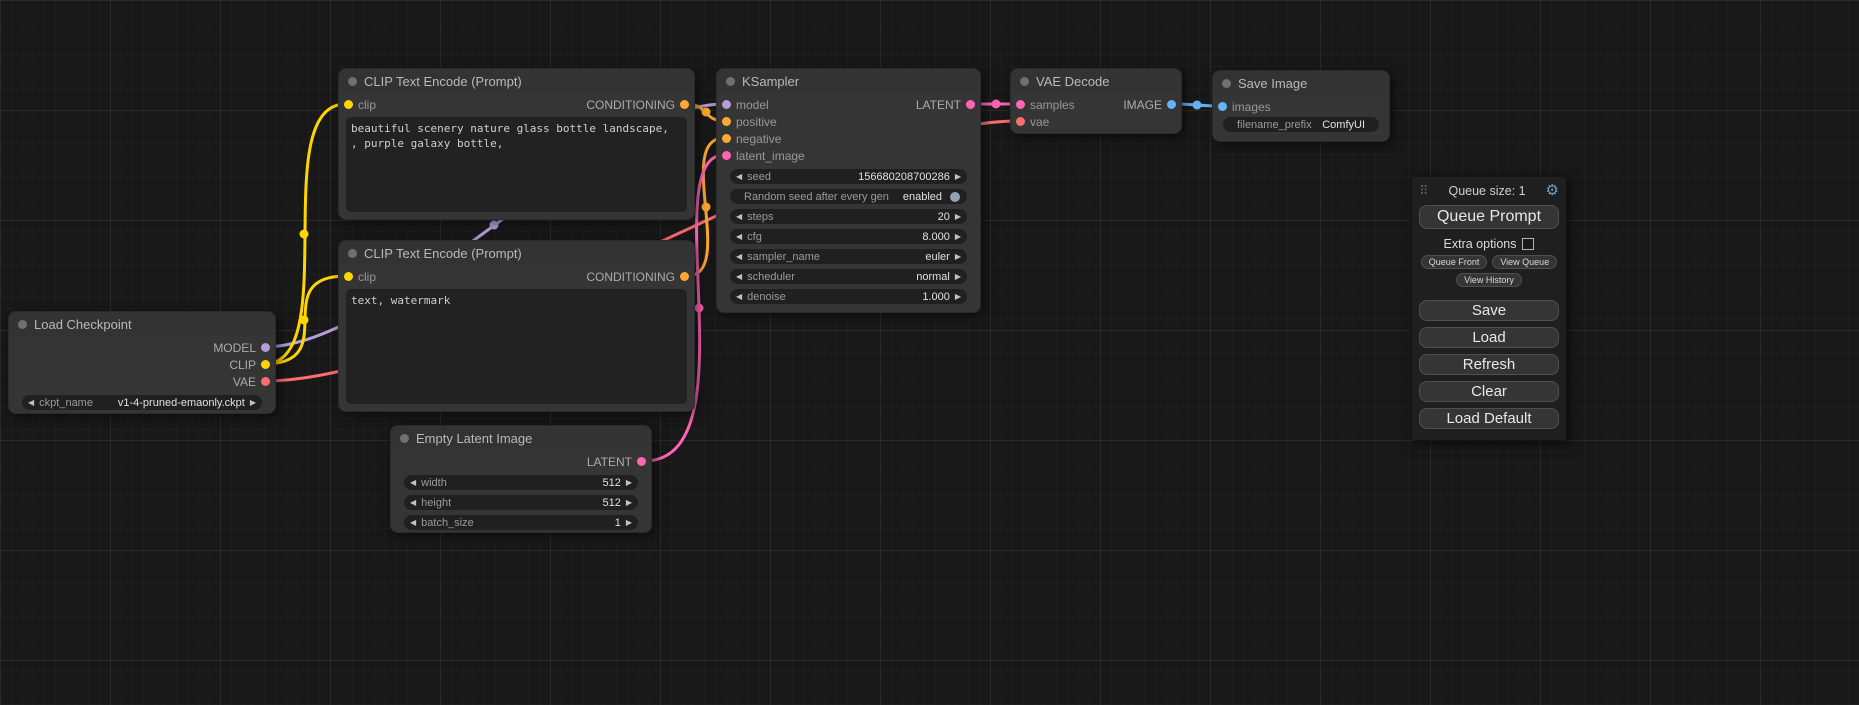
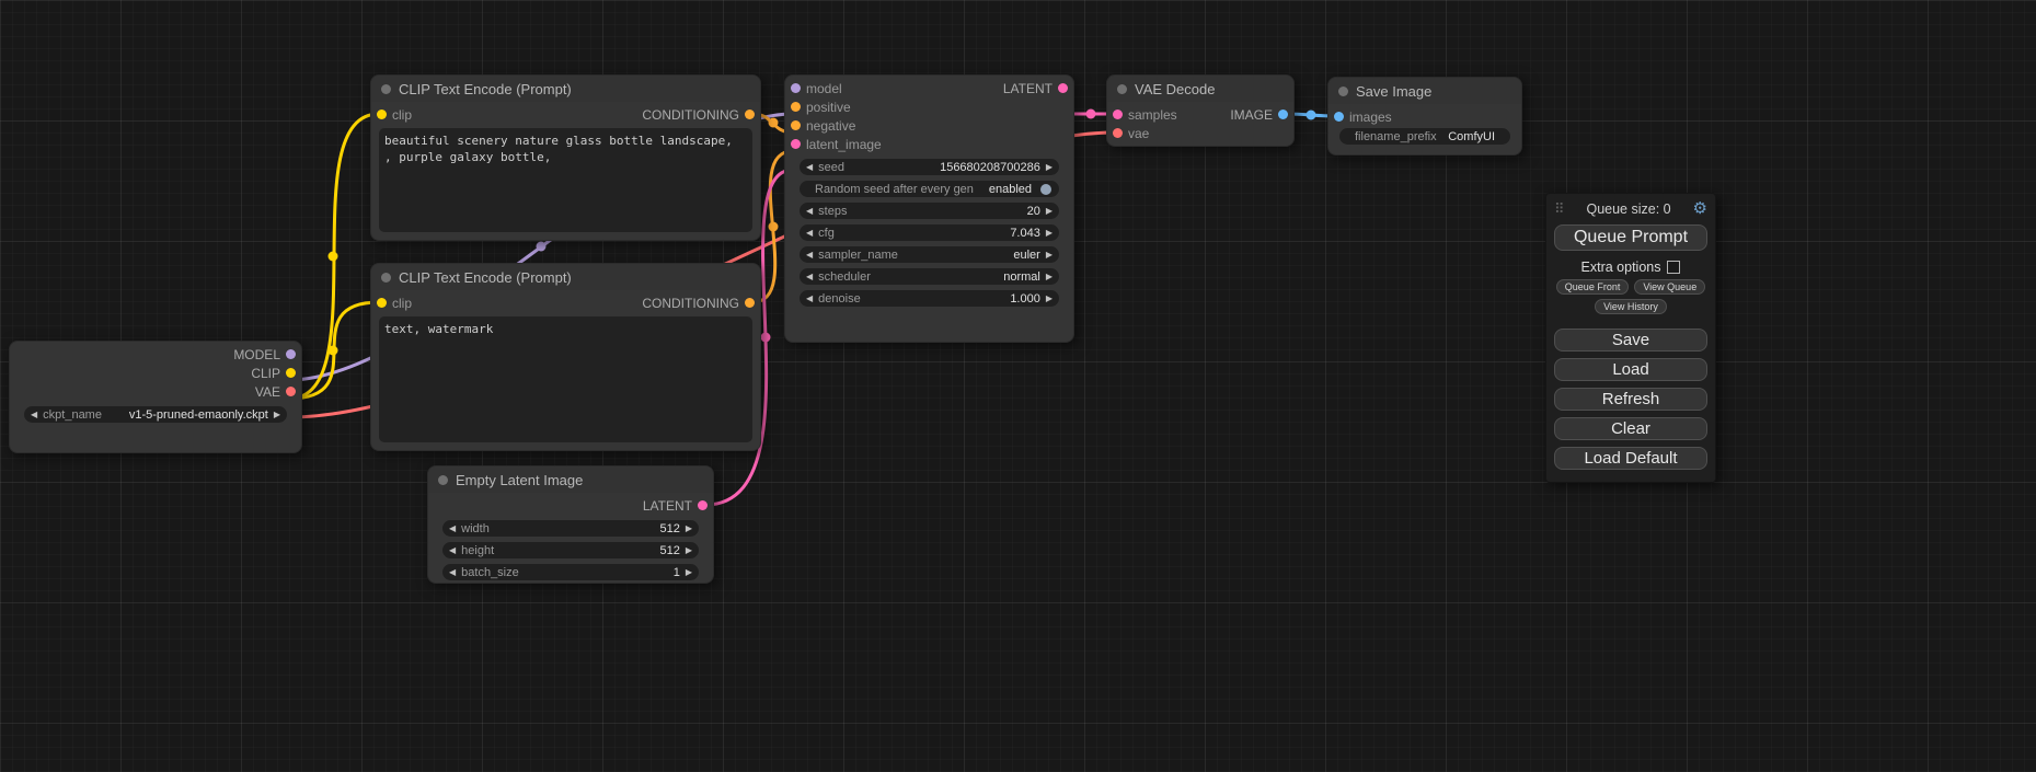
- Load Checkpoint
  MODEL
  CLIP
  VAE
  ◀
  ckpt_name
- v1-4-pruned-emaonly.ckpt
+ v1-5-pruned-emaonly.ckpt
  ▶
  CLIP Text Encode (Prompt)
  clip
  CONDITIONING
  CLIP Text Encode (Prompt)
  clip
  CONDITIONING
  text, watermark
  Empty Latent Image
  LATENT
  ◀
  width
  512
  ▶
  ◀
  height
  512
  ▶
  ◀
  batch_size
  1
  ▶
- KSampler
  model
  LATENT
  positive
  negative
  latent_image
  ◀
  seed
  156680208700286
  ▶
  Random seed after every gen
  enabled
  ◀
  steps
  20
  ▶
  ◀
  cfg
- 8.000
+ 7.043
  ▶
  ◀
  sampler_name
  euler
  ▶
  ◀
  scheduler
  normal
  ▶
  ◀
  denoise
  1.000
  ▶
  VAE Decode
  samples
  IMAGE
  vae
  Save Image
  images
  filename_prefix
  ComfyUI
  ⠿
- Queue size: 1
+ Queue size: 0
  ⚙
  Queue Prompt
  Extra options
  Queue Front
  View Queue
  View History
  Save
  Load
  Refresh
  Clear
  Load Default
